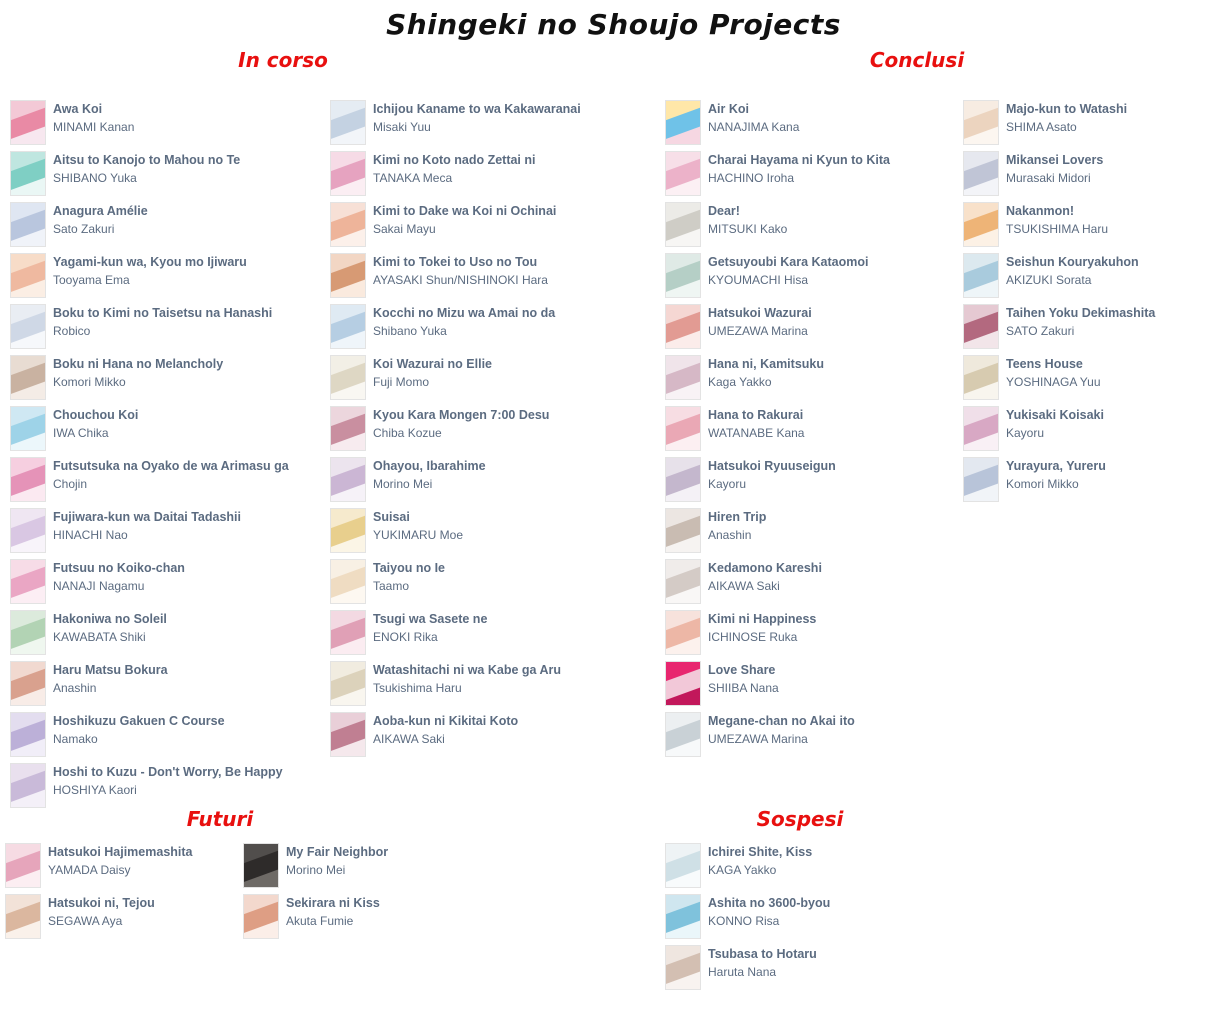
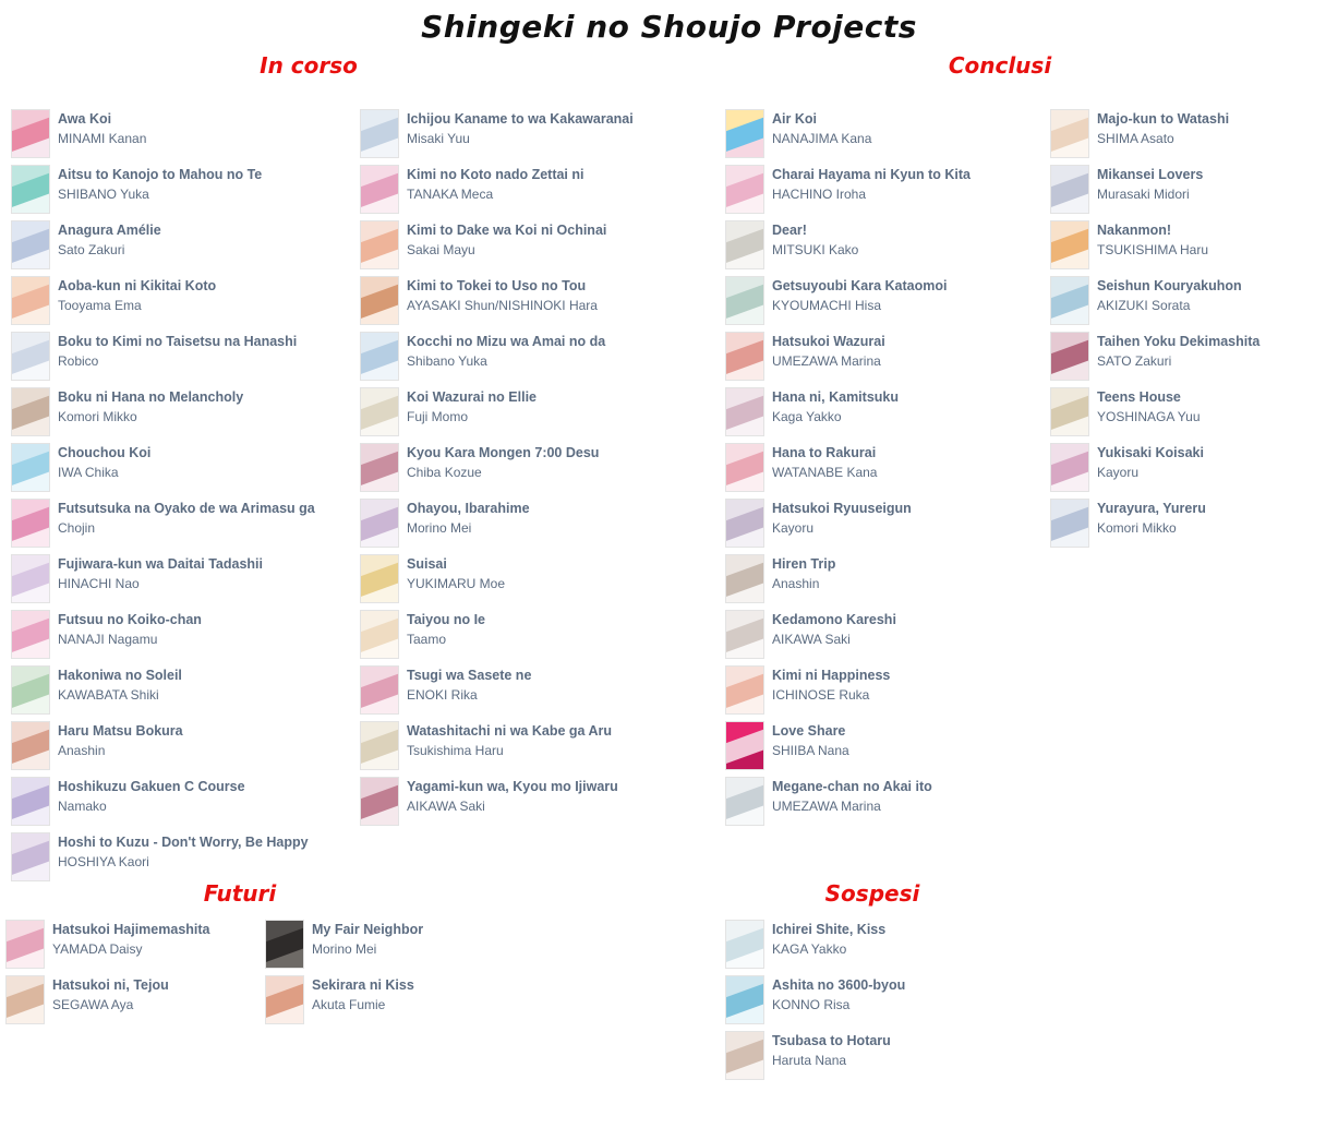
  Shingeki no Shoujo Projects
  In corso
  Conclusi
  Futuri
  Sospesi
  Awa Koi
  MINAMI Kanan
  Aitsu to Kanojo to Mahou no Te
  SHIBANO Yuka
  Anagura Amélie
  Sato Zakuri
- Yagami-kun wa, Kyou mo Ijiwaru
+ Aoba-kun ni Kikitai Koto
  Tooyama Ema
  Boku to Kimi no Taisetsu na Hanashi
  Robico
  Boku ni Hana no Melancholy
  Komori Mikko
  Chouchou Koi
  IWA Chika
  Futsutsuka na Oyako de wa Arimasu ga
  Chojin
  Fujiwara-kun wa Daitai Tadashii
  HINACHI Nao
  Futsuu no Koiko-chan
  NANAJI Nagamu
  Hakoniwa no Soleil
  KAWABATA Shiki
  Haru Matsu Bokura
  Anashin
  Hoshikuzu Gakuen C Course
  Namako
  Hoshi to Kuzu - Don't Worry, Be Happy
  HOSHIYA Kaori
  Ichijou Kaname to wa Kakawaranai
  Misaki Yuu
  Kimi no Koto nado Zettai ni
  TANAKA Meca
  Kimi to Dake wa Koi ni Ochinai
  Sakai Mayu
  Kimi to Tokei to Uso no Tou
  AYASAKI Shun/NISHINOKI Hara
  Kocchi no Mizu wa Amai no da
  Shibano Yuka
  Koi Wazurai no Ellie
  Fuji Momo
  Kyou Kara Mongen 7:00 Desu
  Chiba Kozue
  Ohayou, Ibarahime
  Morino Mei
  Suisai
  YUKIMARU Moe
  Taiyou no Ie
  Taamo
  Tsugi wa Sasete ne
  ENOKI Rika
  Watashitachi ni wa Kabe ga Aru
  Tsukishima Haru
- Aoba-kun ni Kikitai Koto
+ Yagami-kun wa, Kyou mo Ijiwaru
  AIKAWA Saki
  Air Koi
  NANAJIMA Kana
  Charai Hayama ni Kyun to Kita
  HACHINO Iroha
  Dear!
  MITSUKI Kako
  Getsuyoubi Kara Kataomoi
  KYOUMACHI Hisa
  Hatsukoi Wazurai
  UMEZAWA Marina
  Hana ni, Kamitsuku
  Kaga Yakko
  Hana to Rakurai
  WATANABE Kana
  Hatsukoi Ryuuseigun
  Kayoru
  Hiren Trip
  Anashin
  Kedamono Kareshi
  AIKAWA Saki
  Kimi ni Happiness
  ICHINOSE Ruka
  Love Share
  SHIIBA Nana
  Megane-chan no Akai ito
  UMEZAWA Marina
  Majo-kun to Watashi
  SHIMA Asato
  Mikansei Lovers
  Murasaki Midori
  Nakanmon!
  TSUKISHIMA Haru
  Seishun Kouryakuhon
  AKIZUKI Sorata
  Taihen Yoku Dekimashita
  SATO Zakuri
  Teens House
  YOSHINAGA Yuu
  Yukisaki Koisaki
  Kayoru
  Yurayura, Yureru
  Komori Mikko
  Hatsukoi Hajimemashita
  YAMADA Daisy
  Hatsukoi ni, Tejou
  SEGAWA Aya
  My Fair Neighbor
  Morino Mei
  Sekirara ni Kiss
  Akuta Fumie
  Ichirei Shite, Kiss
  KAGA Yakko
  Ashita no 3600-byou
  KONNO Risa
  Tsubasa to Hotaru
  Haruta Nana
